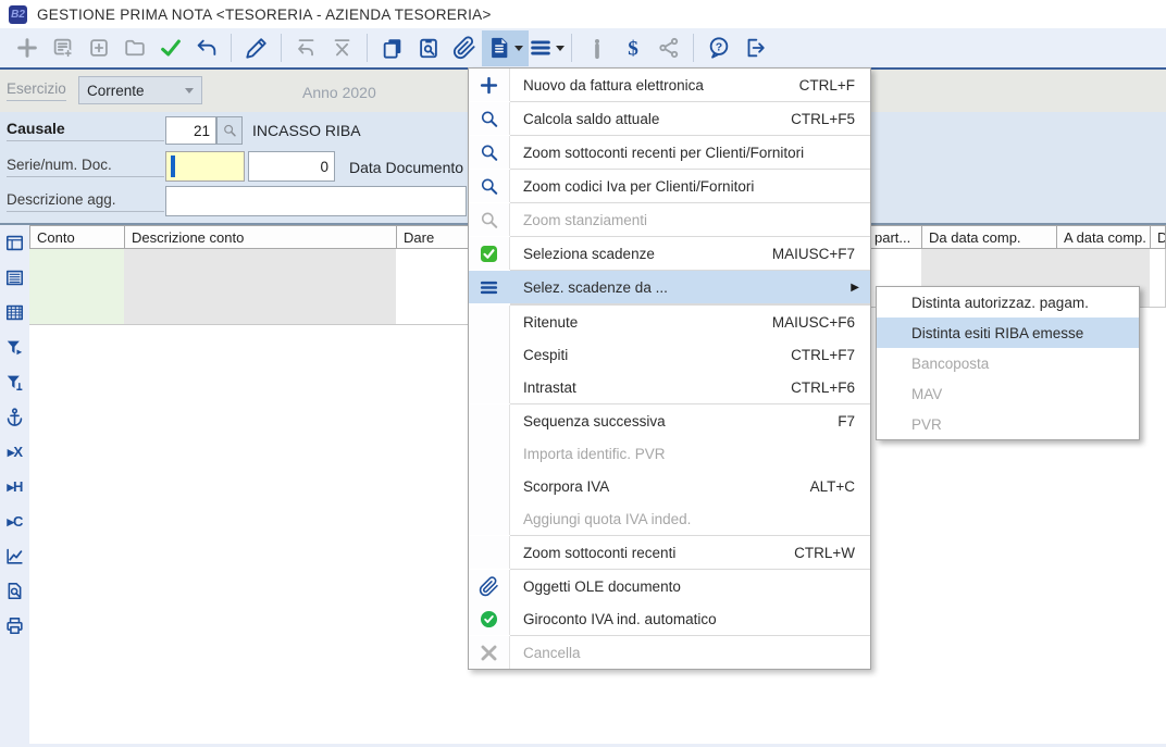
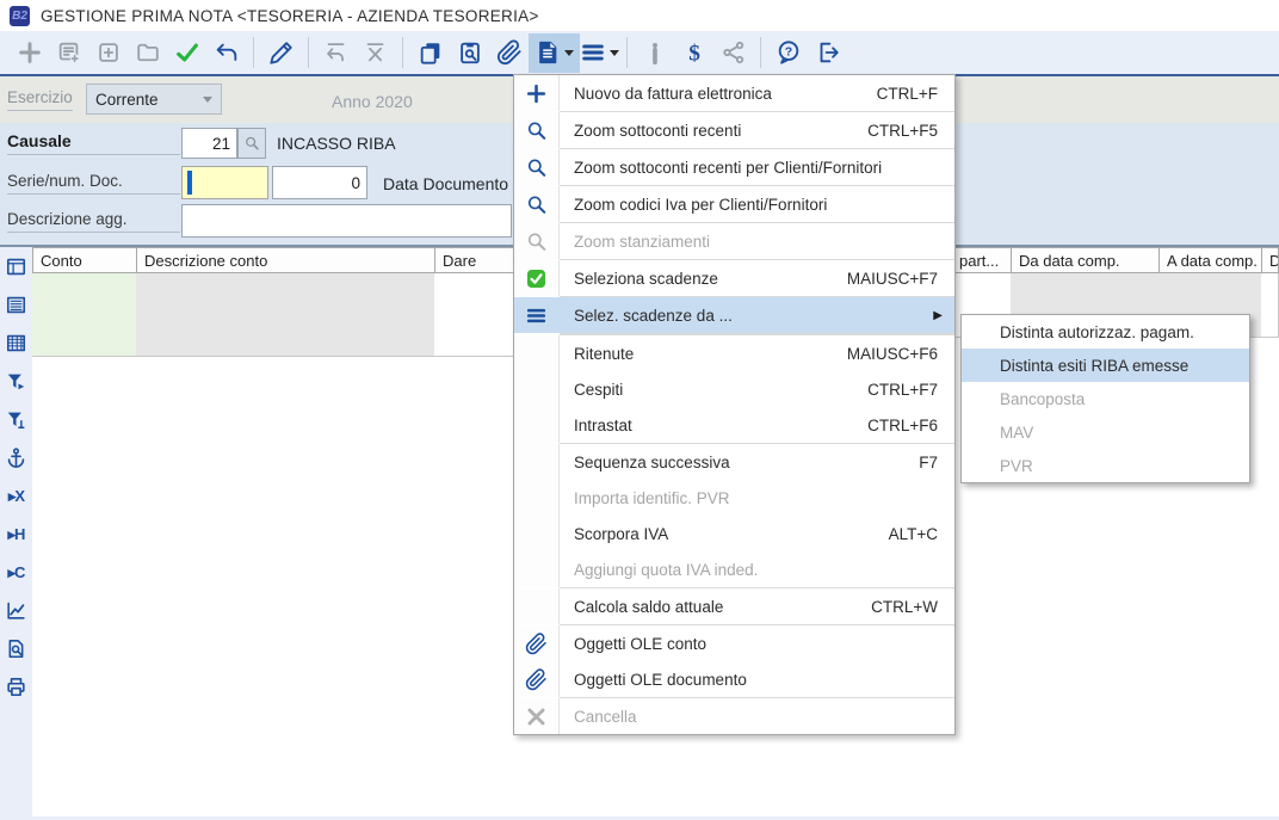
  B2
  GESTIONE PRIMA NOTA <TESORERIA - AZIENDA TESORERIA>
  $
  ?
  Esercizio
  Corrente
  Anno 2020
  Causale
  21
  INCASSO RIBA
  Serie/num. Doc.
  0
  Data Documento
  Descrizione agg.
  Conto
  Descrizione conto
  Dare
  part...
  Da data comp.
  A data comp.
  D
  ▸X
  ▸H
  ▸C
  Nuovo da fattura elettronica
  CTRL+F
- Calcola saldo attuale
+ Zoom sottoconti recenti
  CTRL+F5
  Zoom sottoconti recenti per Clienti/Fornitori
  Zoom codici Iva per Clienti/Fornitori
  Zoom stanziamenti
  Seleziona scadenze
  MAIUSC+F7
  Selez. scadenze da ...
  ▶
  Ritenute
  MAIUSC+F6
  Cespiti
  CTRL+F7
  Intrastat
  CTRL+F6
  Sequenza successiva
  F7
  Importa identific. PVR
  Scorpora IVA
  ALT+C
  Aggiungi quota IVA inded.
- Zoom sottoconti recenti
+ Calcola saldo attuale
  CTRL+W
+ Oggetti OLE conto
  Oggetti OLE documento
- Giroconto IVA ind. automatico
  Cancella
  Distinta autorizzaz. pagam.
  Distinta esiti RIBA emesse
  Bancoposta
  MAV
  PVR
